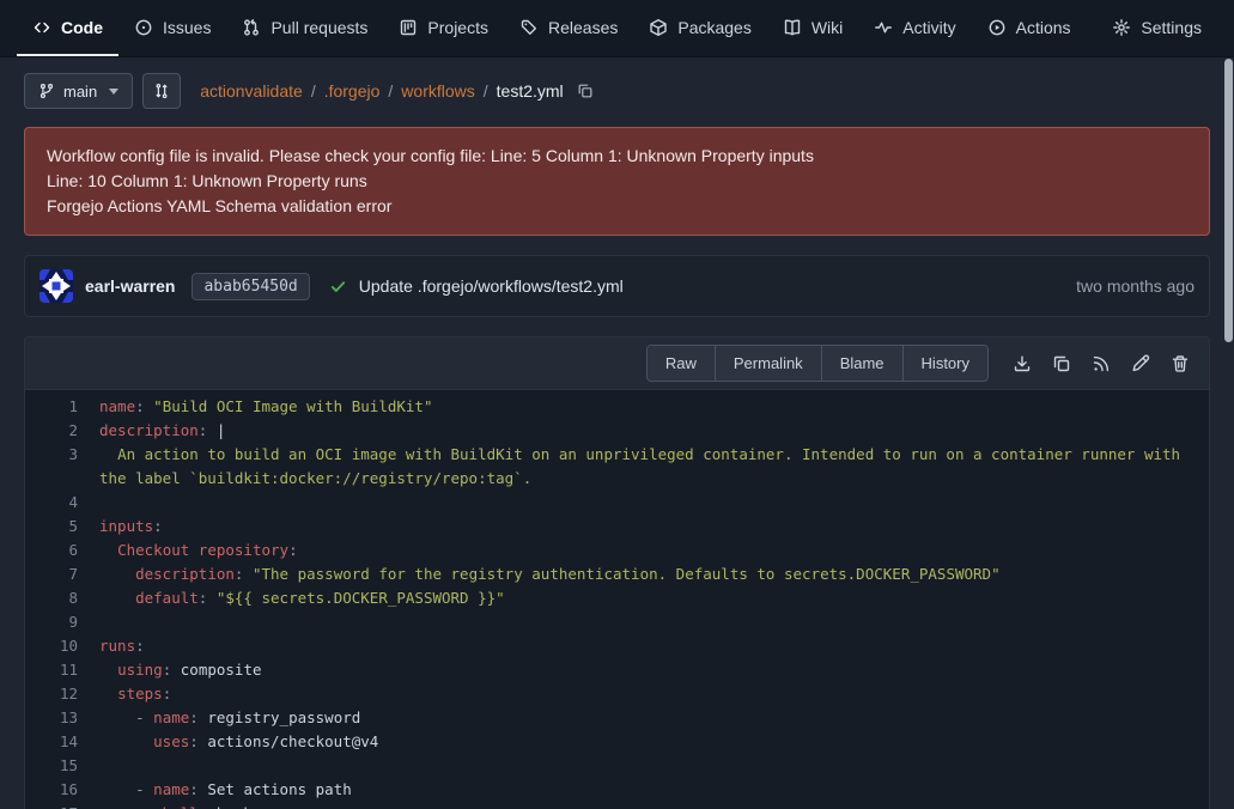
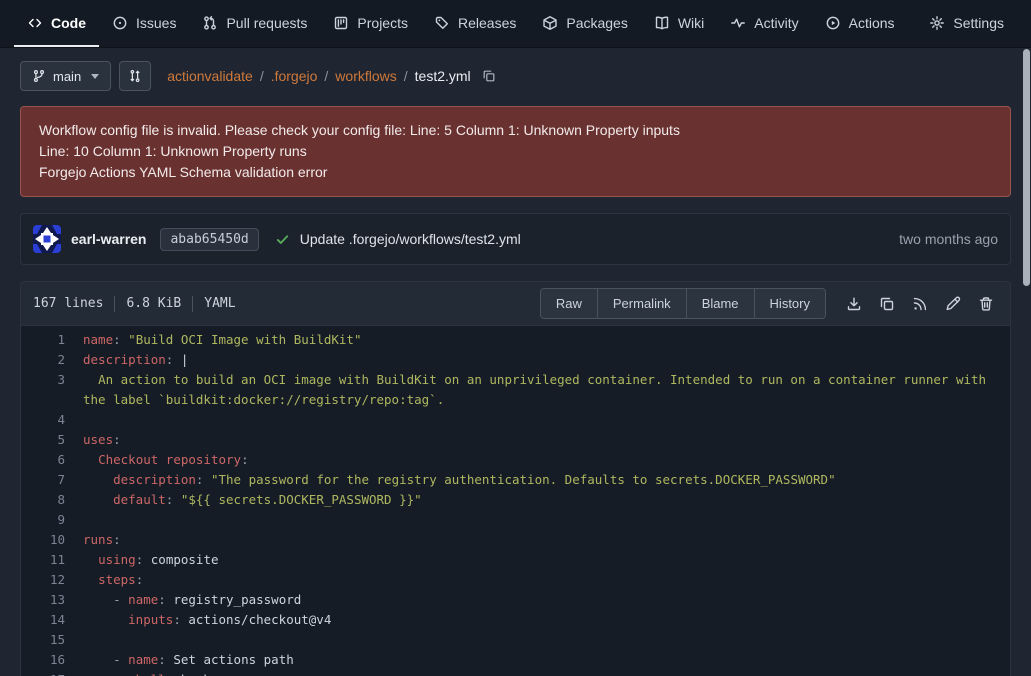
  Code
  Issues
  Pull requests
  Projects
  Releases
  Packages
  Wiki
  Activity
  Actions
  Settings
  main
  actionvalidate
  /
  .forgejo
  /
  workflows
  /
  test2.yml
  Workflow config file is invalid. Please check your config file: Line: 5 Column 1: Unknown Property inputs
  Line: 10 Column 1: Unknown Property runs
  Forgejo Actions YAML Schema validation error
  earl-warren
  abab65450d
  Update .forgejo/workflows/test2.yml
  two months ago
+ 167 lines
+ 6.8 KiB
+ YAML
  Raw
  Permalink
  Blame
  History
  1
  name: "Build OCI Image with BuildKit"
  2
  description: |
  3
  An action to build an OCI image with BuildKit on an unprivileged container. Intended to run on a container runner with the label `buildkit:docker://registry/repo:tag`.
  4
  5
- inputs:
+ uses:
  6
  Checkout repository:
  7
  description: "The password for the registry authentication. Defaults to secrets.DOCKER_PASSWORD"
  8
  default: "${{ secrets.DOCKER_PASSWORD }}"
  9
  10
  runs:
  11
  using: composite
  12
  steps:
  13
  - name: registry_password
  14
- uses: actions/checkout@v4
+ inputs: actions/checkout@v4
  15
  16
  - name: Set actions path
